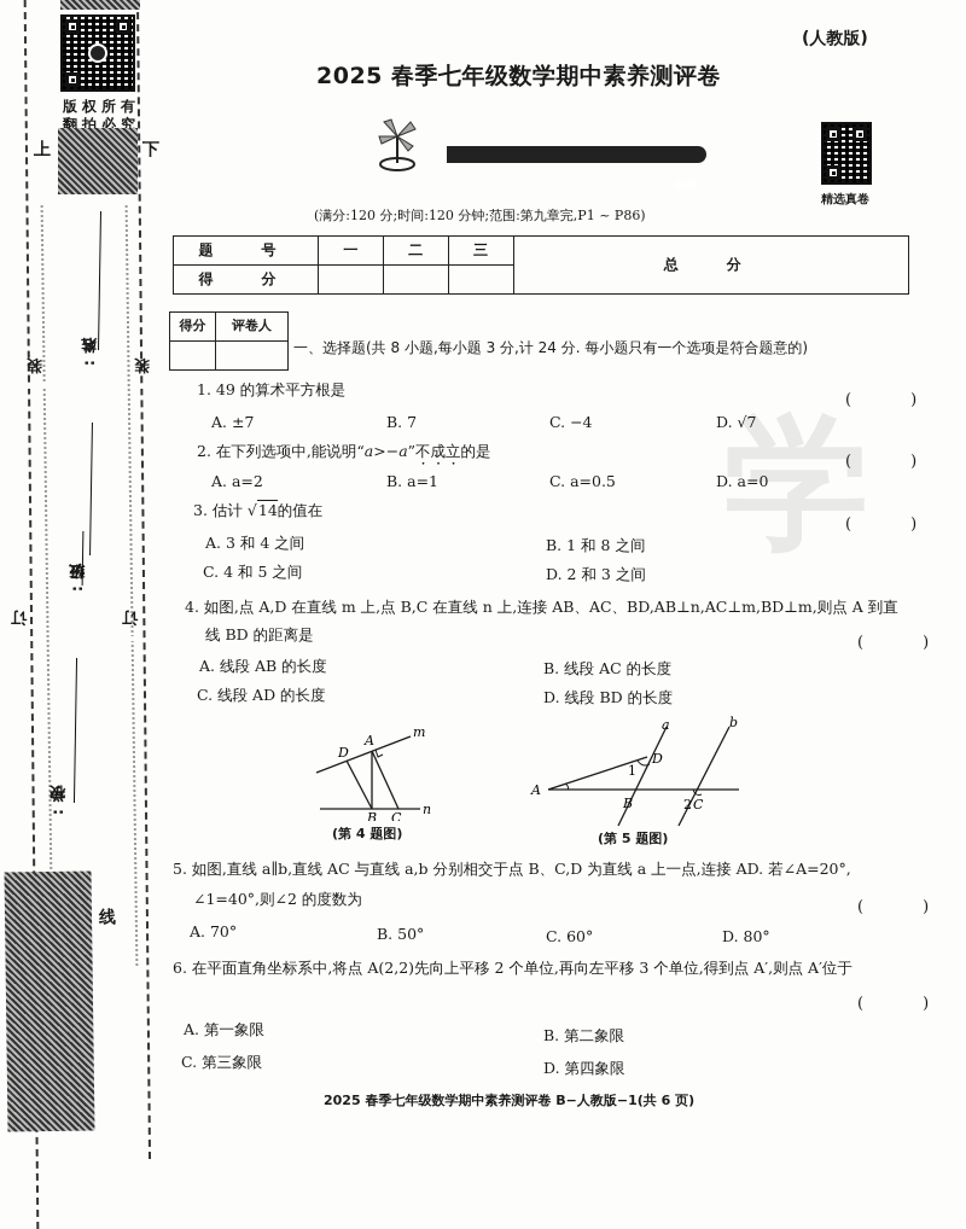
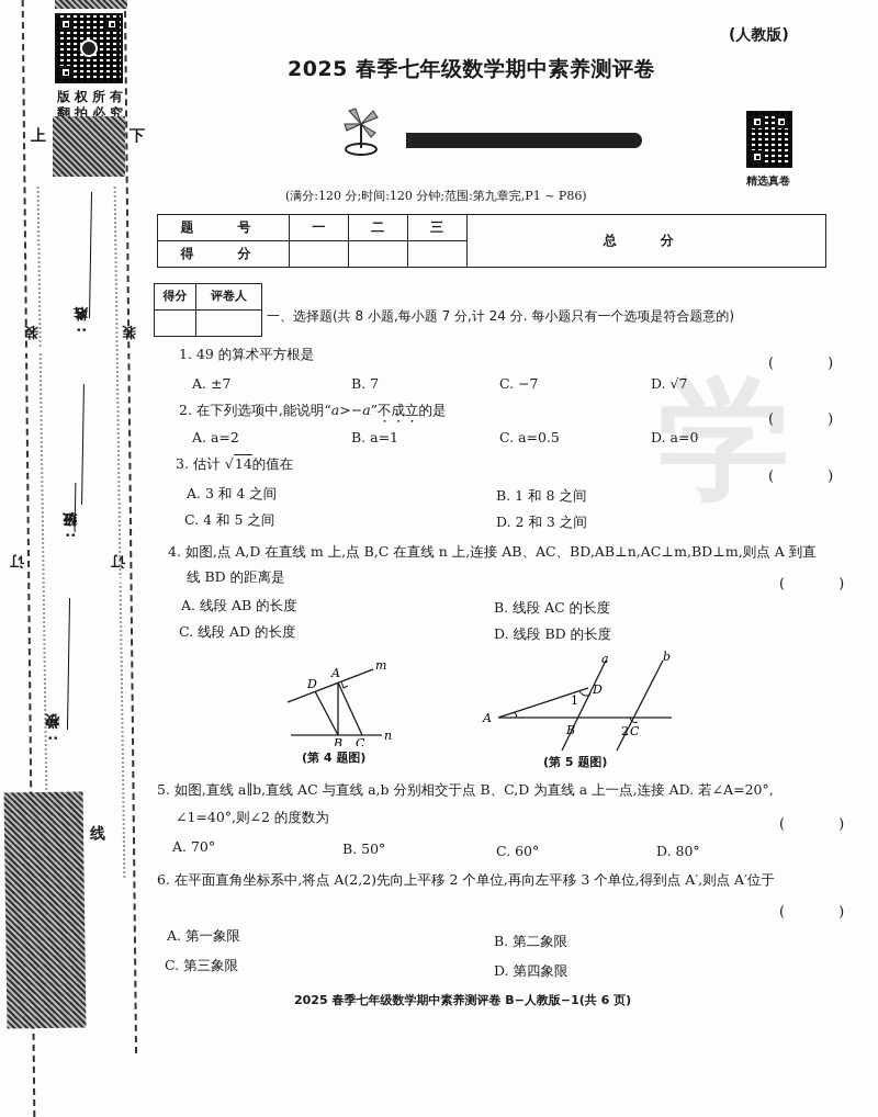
  版权所有
  翻拍必究
  上
  下
  线
  (人教版)
  2025 春季七年级数学期中素养测评卷
  精选真卷
  (满分:120 分;时间:120 分钟;范围:第九章完,P1 ~ P86)
  题 号	一	二	三	总 分
  得 分
  得分	评卷人
- 一、选择题(共 8 小题,每小题 3 分,计 24 分. 每小题只有一个选项是符合题意的)
+ 一、选择题(共 8 小题,每小题 7 分,计 24 分. 每小题只有一个选项是符合题意的)
  学
  1. 49 的算术平方根是
  ( )
  A. ±7
  B. 7
- C. −4
+ C. −7
  D. √7
  2. 在下列选项中,能说明“a>−a”不成立的是
  ( )
  A. a=2
  B. a=1
  C. a=0.5
  D. a=0
  3. 估计 √14的值在
  ( )
  A. 3 和 4 之间
  B. 1 和 8 之间
  C. 4 和 5 之间
  D. 2 和 3 之间
  4. 如图,点 A,D 在直线 m 上,点 B,C 在直线 n 上,连接 AB、AC、BD,AB⊥n,AC⊥m,BD⊥m,则点 A 到直
  线 BD 的距离是
  ( )
  A. 线段 AB 的长度
  B. 线段 AC 的长度
  C. 线段 AD 的长度
  D. 线段 BD 的长度
  A
  D
  m
  B
  C
  n
  (第 4 题图)
  A
  B
  C
  D
  a
  b
  1
  2
  (第 5 题图)
  5. 如图,直线 a∥b,直线 AC 与直线 a,b 分别相交于点 B、C,D 为直线 a 上一点,连接 AD. 若∠A=20°,
  ∠1=40°,则∠2 的度数为
  ( )
  A. 70°
  B. 50°
  C. 60°
  D. 80°
  6. 在平面直角坐标系中,将点 A(2,2)先向上平移 2 个单位,再向左平移 3 个单位,得到点 A′,则点 A′位于
  ( )
  A. 第一象限
  B. 第二象限
  C. 第三象限
  D. 第四象限
  2025 春季七年级数学期中素养测评卷 B−人教版−1(共 6 页)
